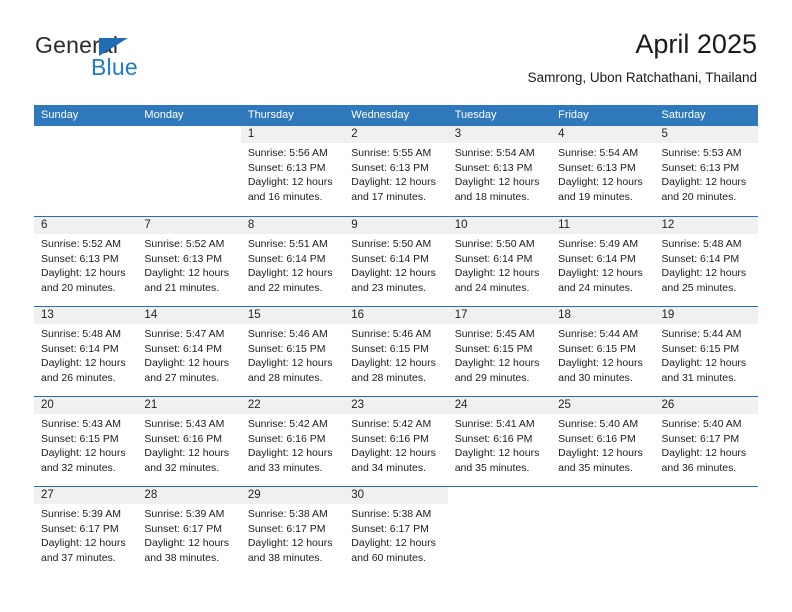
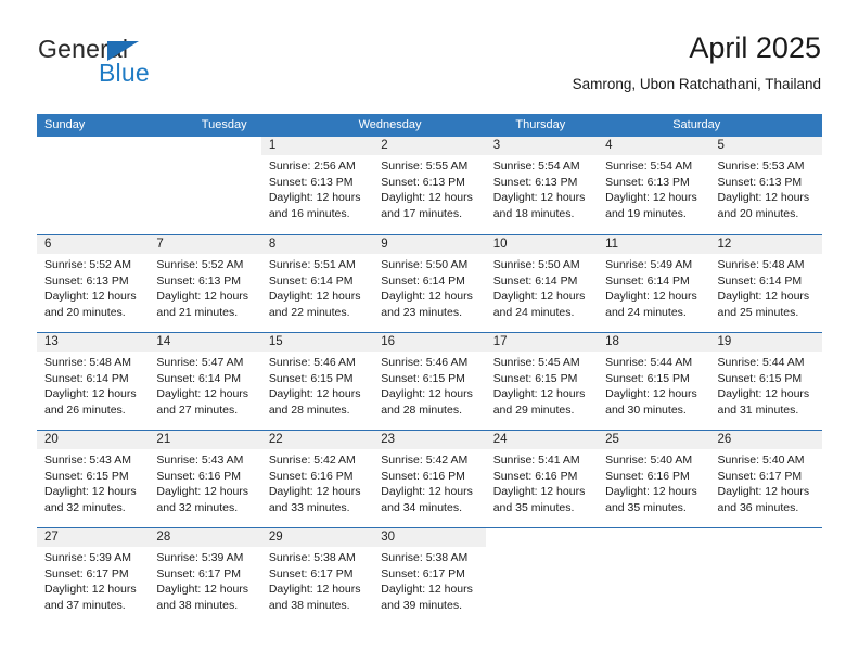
  General
  Blue
  April 2025
  Samrong, Ubon Ratchathani, Thailand
  Sunday
- Monday
- Thursday
+ Tuesday
  Wednesday
- Tuesday
+ Thursday
- Friday
  Saturday
  1
- Sunrise: 5:56 AM
+ Sunrise: 2:56 AM
  Sunset: 6:13 PM
  Daylight: 12 hours
  and 16 minutes.
  2
  Sunrise: 5:55 AM
  Sunset: 6:13 PM
  Daylight: 12 hours
  and 17 minutes.
  3
  Sunrise: 5:54 AM
  Sunset: 6:13 PM
  Daylight: 12 hours
  and 18 minutes.
  4
  Sunrise: 5:54 AM
  Sunset: 6:13 PM
  Daylight: 12 hours
  and 19 minutes.
  5
  Sunrise: 5:53 AM
  Sunset: 6:13 PM
  Daylight: 12 hours
  and 20 minutes.
  6
  Sunrise: 5:52 AM
  Sunset: 6:13 PM
  Daylight: 12 hours
  and 20 minutes.
  7
  Sunrise: 5:52 AM
  Sunset: 6:13 PM
  Daylight: 12 hours
  and 21 minutes.
  8
  Sunrise: 5:51 AM
  Sunset: 6:14 PM
  Daylight: 12 hours
  and 22 minutes.
  9
  Sunrise: 5:50 AM
  Sunset: 6:14 PM
  Daylight: 12 hours
  and 23 minutes.
  10
  Sunrise: 5:50 AM
  Sunset: 6:14 PM
  Daylight: 12 hours
  and 24 minutes.
  11
  Sunrise: 5:49 AM
  Sunset: 6:14 PM
  Daylight: 12 hours
  and 24 minutes.
  12
  Sunrise: 5:48 AM
  Sunset: 6:14 PM
  Daylight: 12 hours
  and 25 minutes.
  13
  Sunrise: 5:48 AM
  Sunset: 6:14 PM
  Daylight: 12 hours
  and 26 minutes.
  14
  Sunrise: 5:47 AM
  Sunset: 6:14 PM
  Daylight: 12 hours
  and 27 minutes.
  15
  Sunrise: 5:46 AM
  Sunset: 6:15 PM
  Daylight: 12 hours
  and 28 minutes.
  16
  Sunrise: 5:46 AM
  Sunset: 6:15 PM
  Daylight: 12 hours
  and 28 minutes.
  17
  Sunrise: 5:45 AM
  Sunset: 6:15 PM
  Daylight: 12 hours
  and 29 minutes.
  18
  Sunrise: 5:44 AM
  Sunset: 6:15 PM
  Daylight: 12 hours
  and 30 minutes.
  19
  Sunrise: 5:44 AM
  Sunset: 6:15 PM
  Daylight: 12 hours
  and 31 minutes.
  20
  Sunrise: 5:43 AM
  Sunset: 6:15 PM
  Daylight: 12 hours
  and 32 minutes.
  21
  Sunrise: 5:43 AM
  Sunset: 6:16 PM
  Daylight: 12 hours
  and 32 minutes.
  22
  Sunrise: 5:42 AM
  Sunset: 6:16 PM
  Daylight: 12 hours
  and 33 minutes.
  23
  Sunrise: 5:42 AM
  Sunset: 6:16 PM
  Daylight: 12 hours
  and 34 minutes.
  24
  Sunrise: 5:41 AM
  Sunset: 6:16 PM
  Daylight: 12 hours
  and 35 minutes.
  25
  Sunrise: 5:40 AM
  Sunset: 6:16 PM
  Daylight: 12 hours
  and 35 minutes.
  26
  Sunrise: 5:40 AM
  Sunset: 6:17 PM
  Daylight: 12 hours
  and 36 minutes.
  27
  Sunrise: 5:39 AM
  Sunset: 6:17 PM
  Daylight: 12 hours
  and 37 minutes.
  28
  Sunrise: 5:39 AM
  Sunset: 6:17 PM
  Daylight: 12 hours
  and 38 minutes.
  29
  Sunrise: 5:38 AM
  Sunset: 6:17 PM
  Daylight: 12 hours
  and 38 minutes.
  30
  Sunrise: 5:38 AM
  Sunset: 6:17 PM
  Daylight: 12 hours
- and 60 minutes.
+ and 39 minutes.
